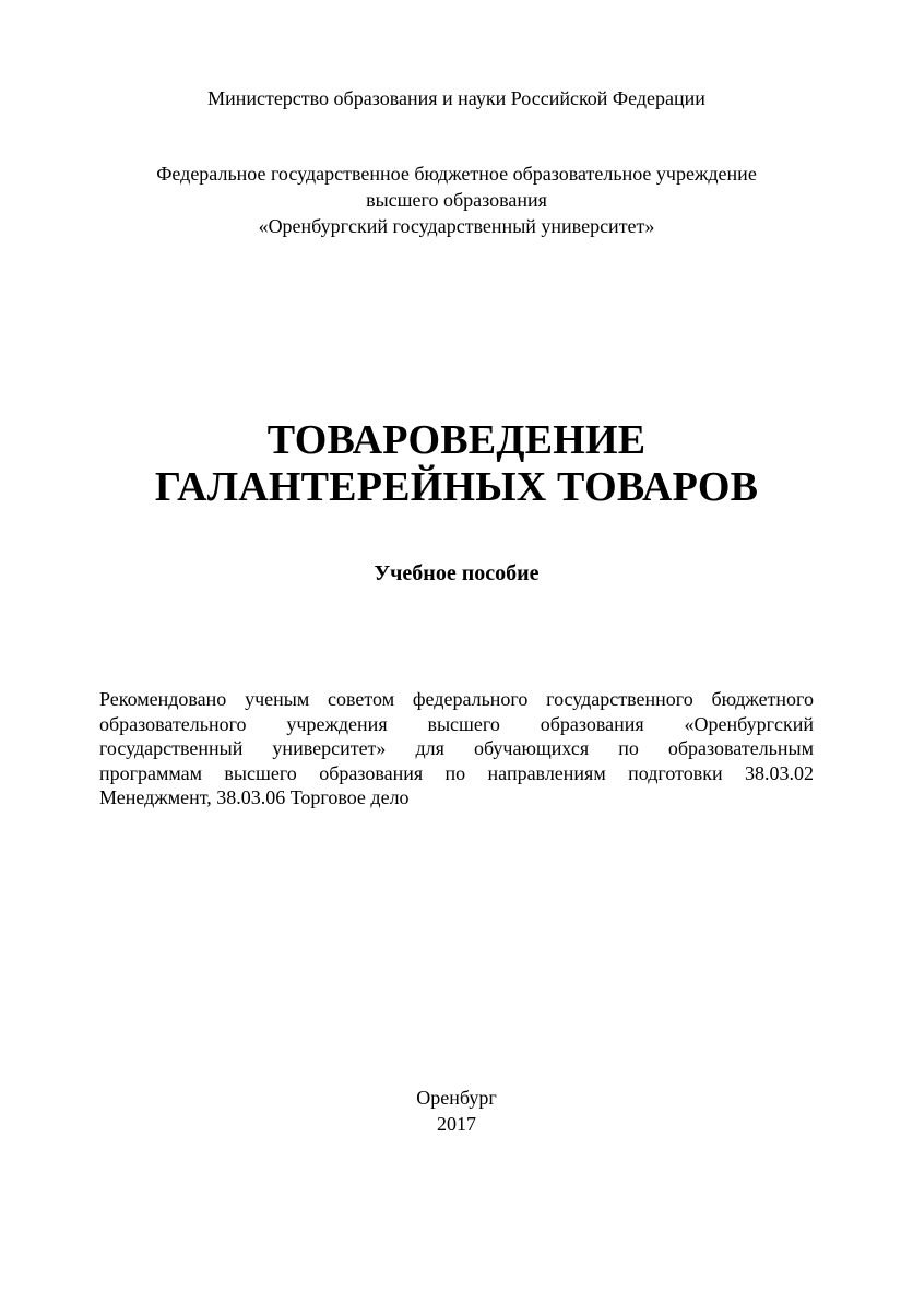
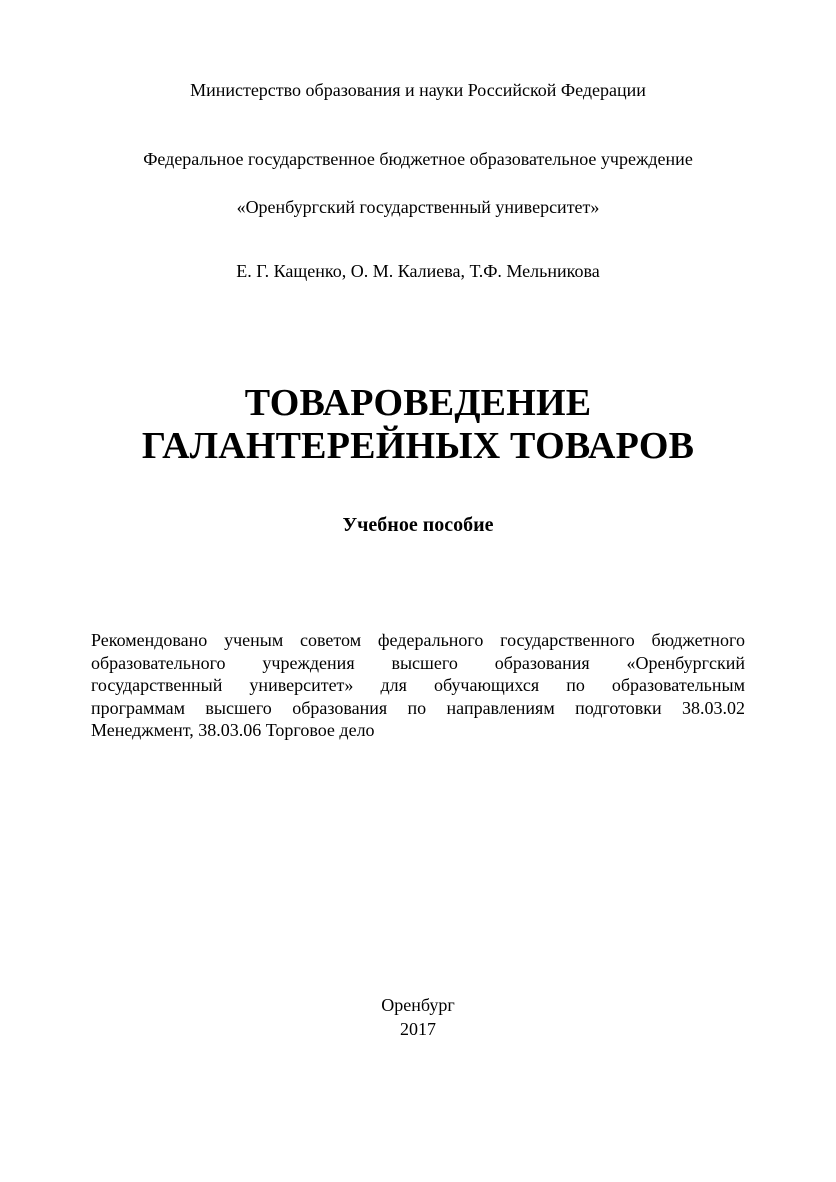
  Министерство образования и науки Российской Федерации
  Федеральное государственное бюджетное образовательное учреждение
- высшего образования
  «Оренбургский государственный университет»
+ Е. Г. Кащенко, О. М. Калиева, Т.Ф. Мельникова
  ТОВАРОВЕДЕНИЕ
  ГАЛАНТЕРЕЙНЫХ ТОВАРОВ
  Учебное пособие
  Рекомендовано ученым советом федерального государственного бюджетного
  образовательного учреждения высшего образования «Оренбургский
  государственный университет» для обучающихся по образовательным
  программам высшего образования по направлениям подготовки 38.03.02
  Менеджмент, 38.03.06 Торговое дело
  Оренбург
  2017
